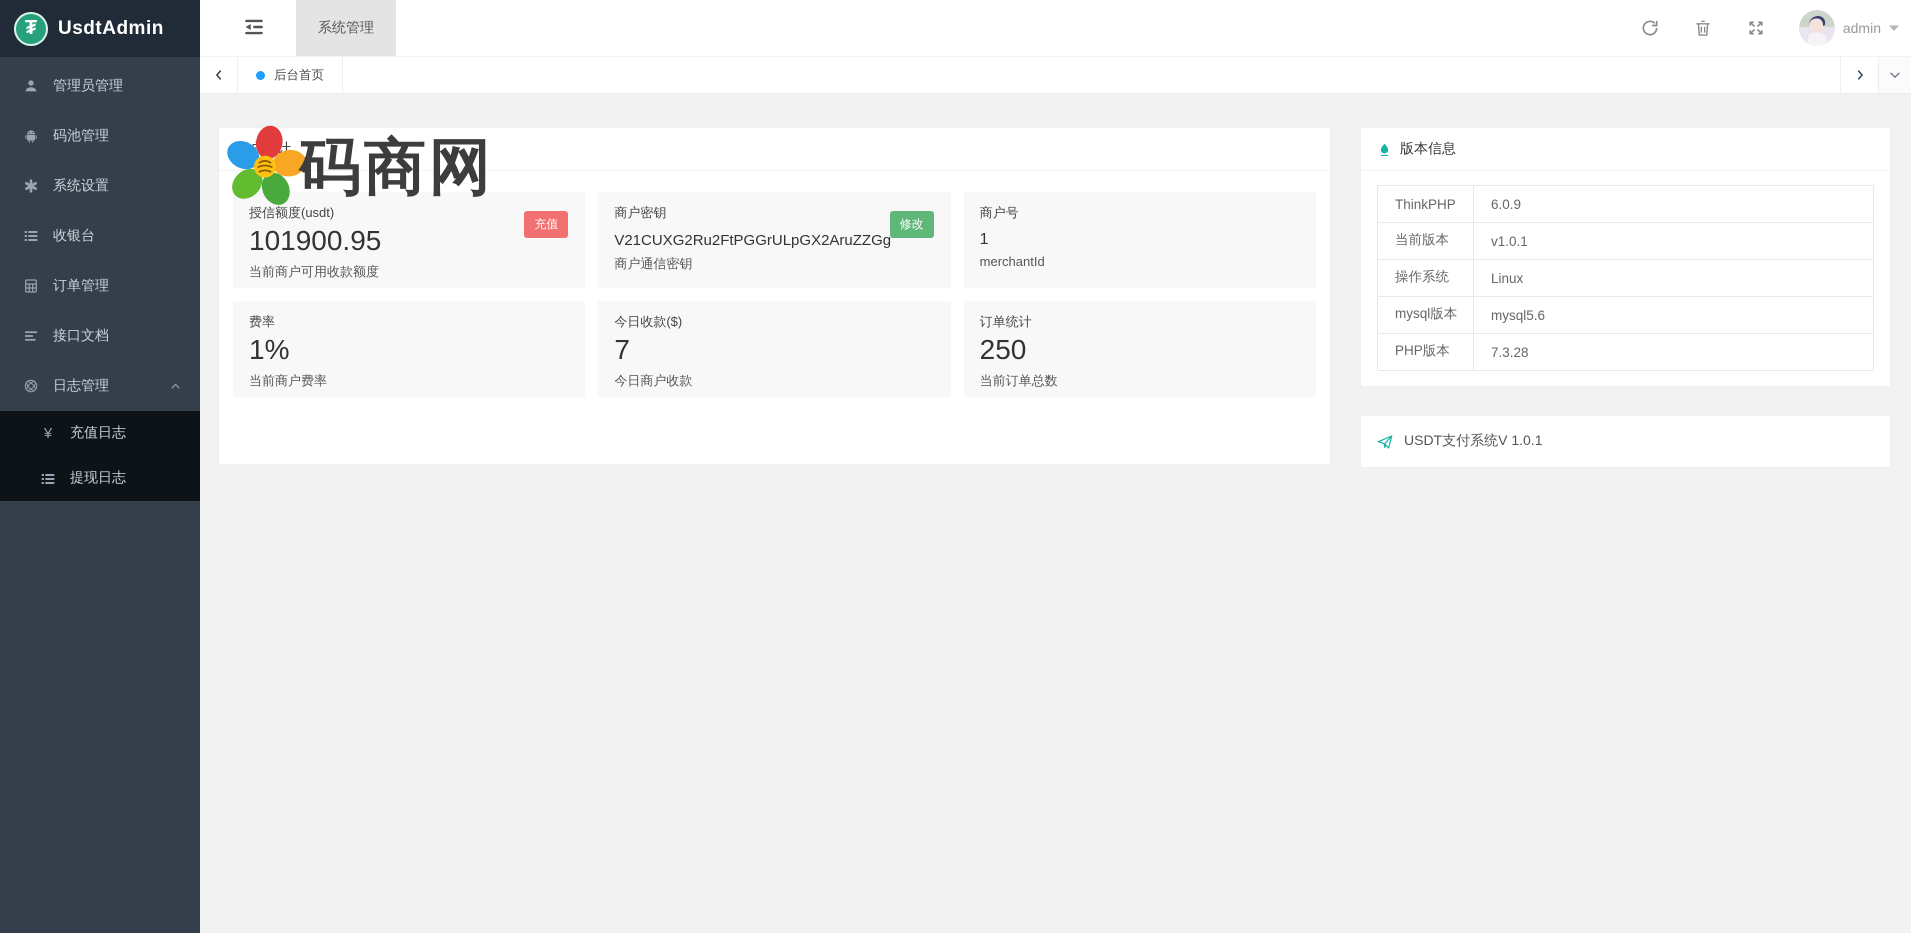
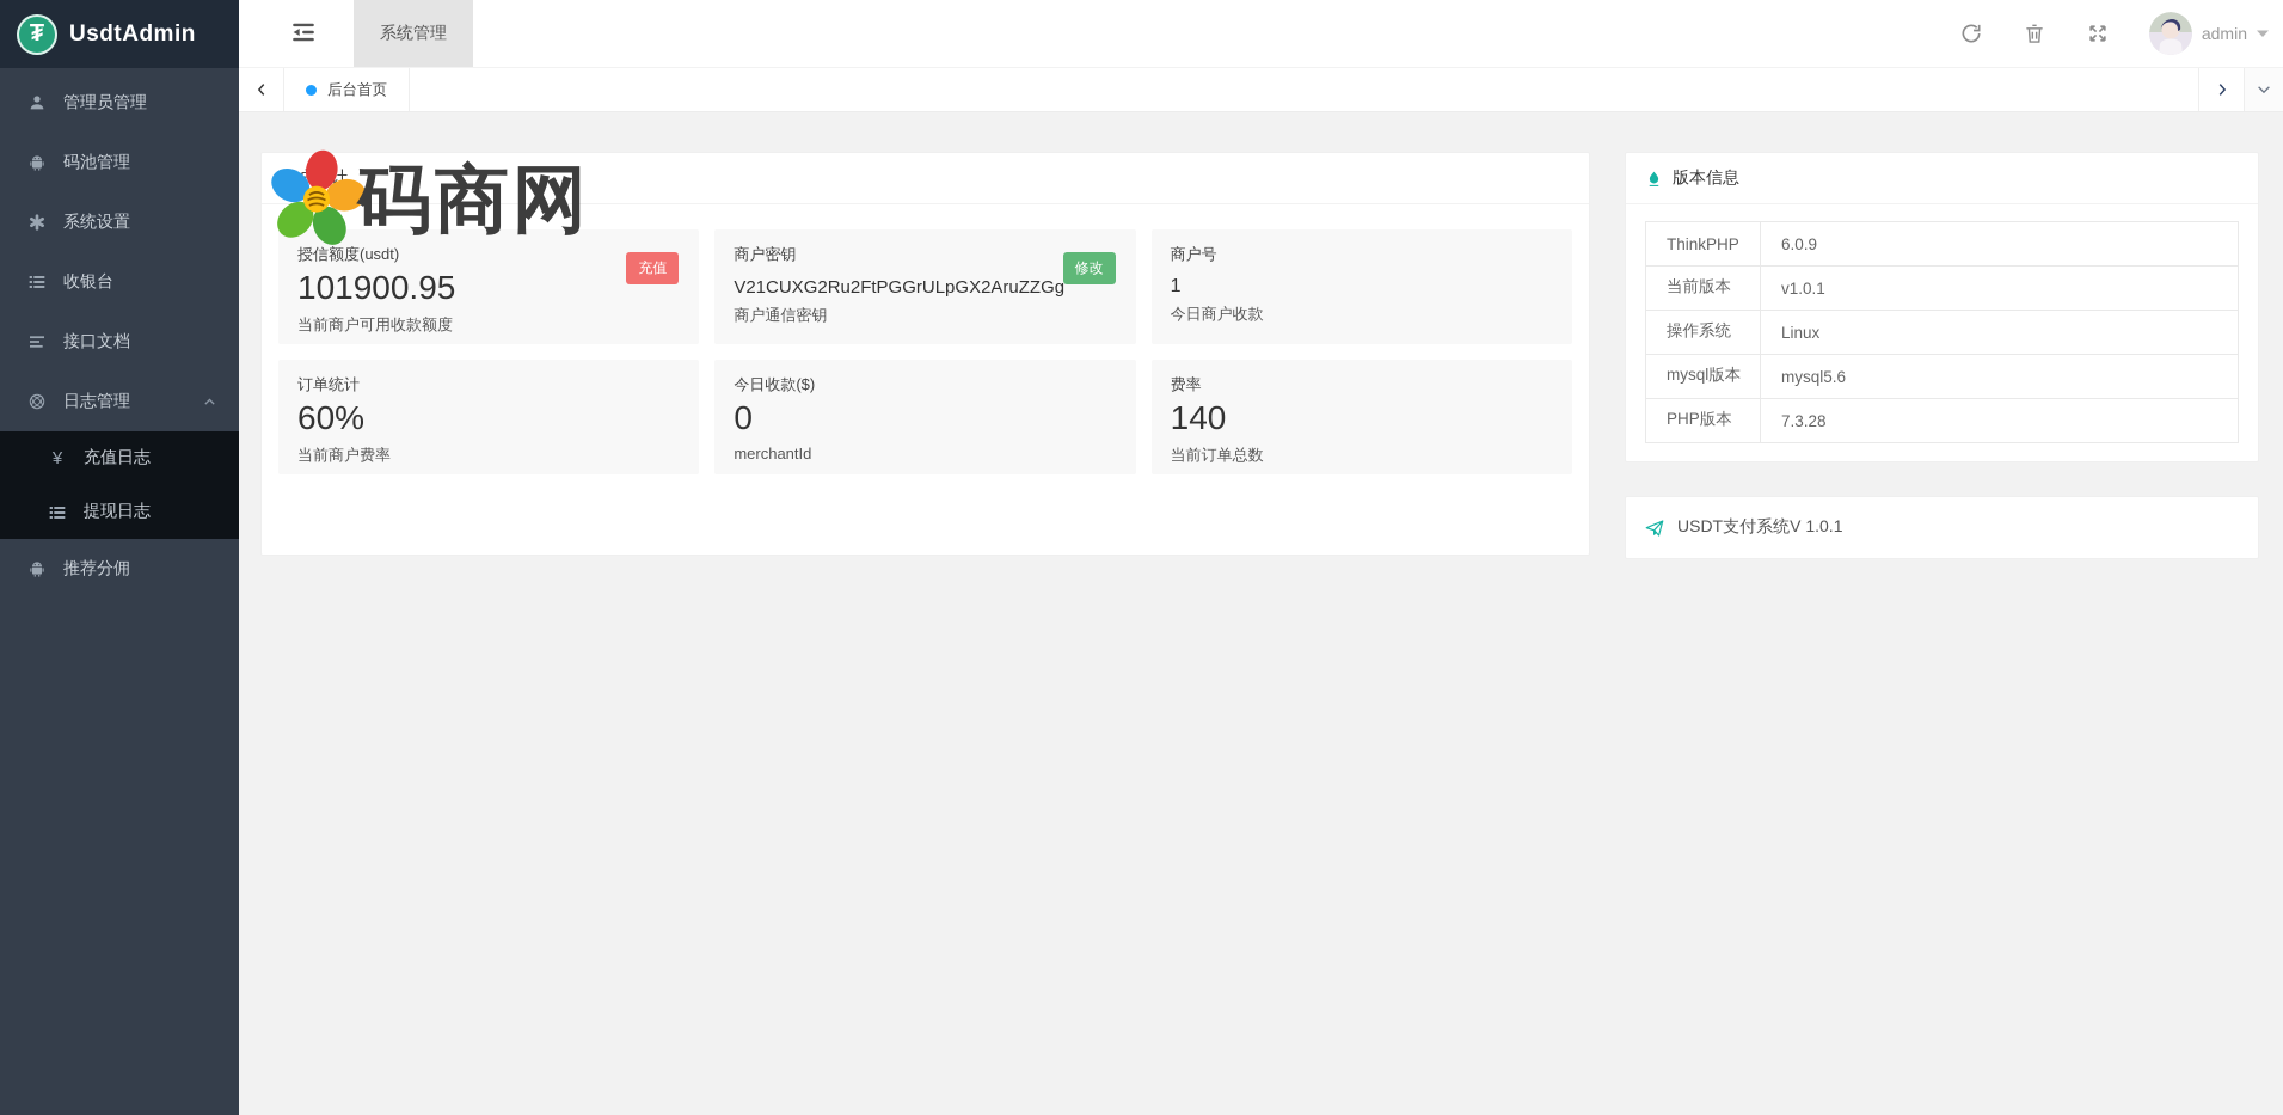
  ₮
  UsdtAdmin
  管理员管理
  码池管理
  系统设置
  收银台
- 订单管理
  接口文档
  日志管理
  ¥
  充值日志
  提现日志
+ 推荐分佣
  系统管理
  admin
  后台首页
  码商网
  授信额度(usdt)
  101900.95
  当前商户可用收款额度
  充值
  商户密钥
  V21CUXG2Ru2FtPGGrULpGX2AruZZGg
  商户通信密钥
  修改
  商户号
  1
- merchantId
+ 今日商户收款
- 费率
+ 订单统计
- 1%
+ 60%
  当前商户费率
  今日收款($)
- 7
+ 0
- 今日商户收款
+ merchantId
- 订单统计
+ 费率
- 250
+ 140
  当前订单总数
  版本信息
  ThinkPHP	6.0.9
  当前版本	v1.0.1
  操作系统	Linux
  mysql版本	mysql5.6
  PHP版本	7.3.28
  USDT支付系统V 1.0.1
